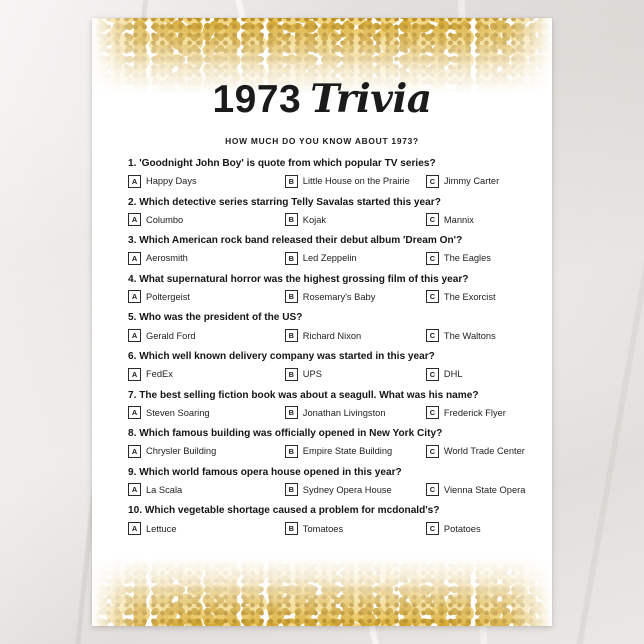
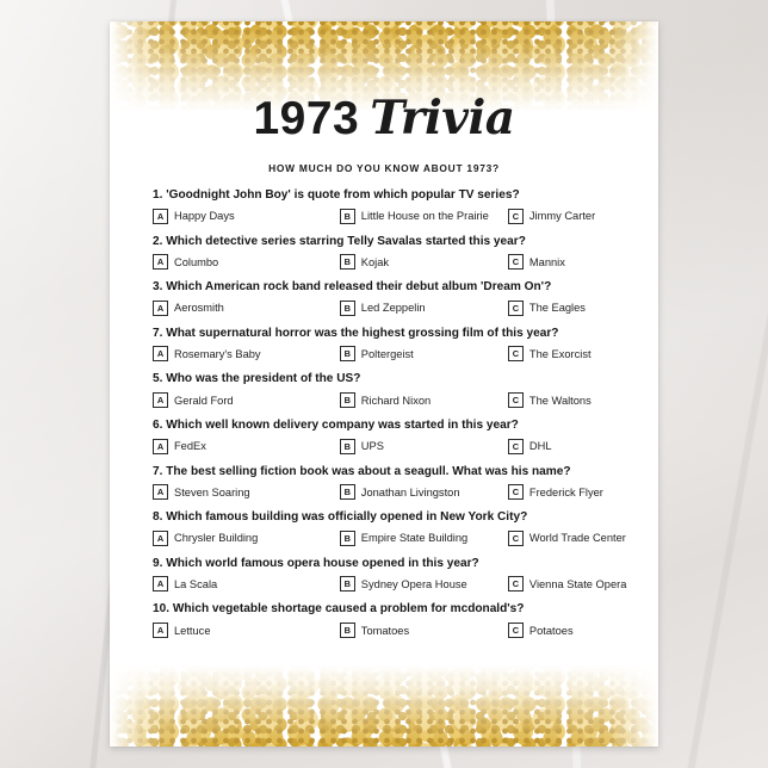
  1973 Trivia
  HOW MUCH DO YOU KNOW ABOUT 1973?
  1. 'Goodnight John Boy' is quote from which popular TV series?
  A
  Happy Days
  B
  Little House on the Prairie
  C
  Jimmy Carter
  2. Which detective series starring Telly Savalas started this year?
  A
  Columbo
  B
  Kojak
  C
  Mannix
  3. Which American rock band released their debut album 'Dream On'?
  A
  Aerosmith
  B
  Led Zeppelin
  C
  The Eagles
- 4. What supernatural horror was the highest grossing film of this year?
+ 7. What supernatural horror was the highest grossing film of this year?
  A
- Poltergeist
+ Rosemary's Baby
  B
- Rosemary's Baby
+ Poltergeist
  C
  The Exorcist
  5. Who was the president of the US?
  A
  Gerald Ford
  B
  Richard Nixon
  C
  The Waltons
  6. Which well known delivery company was started in this year?
  A
  FedEx
  B
  UPS
  C
  DHL
  7. The best selling fiction book was about a seagull. What was his name?
  A
  Steven Soaring
  B
  Jonathan Livingston
  C
  Frederick Flyer
  8. Which famous building was officially opened in New York City?
  A
  Chrysler Building
  B
  Empire State Building
  C
  World Trade Center
  9. Which world famous opera house opened in this year?
  A
  La Scala
  B
  Sydney Opera House
  C
  Vienna State Opera
  10. Which vegetable shortage caused a problem for mcdonald's?
  A
  Lettuce
  B
  Tomatoes
  C
  Potatoes
